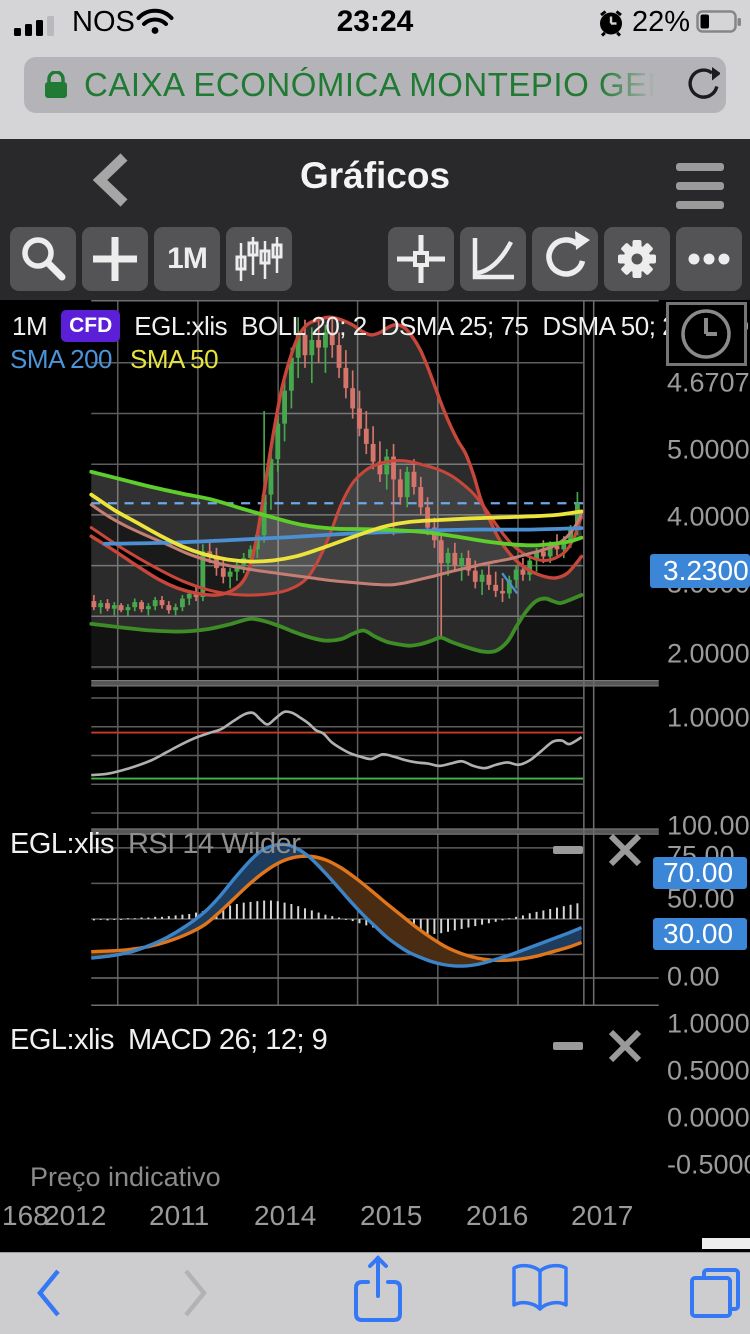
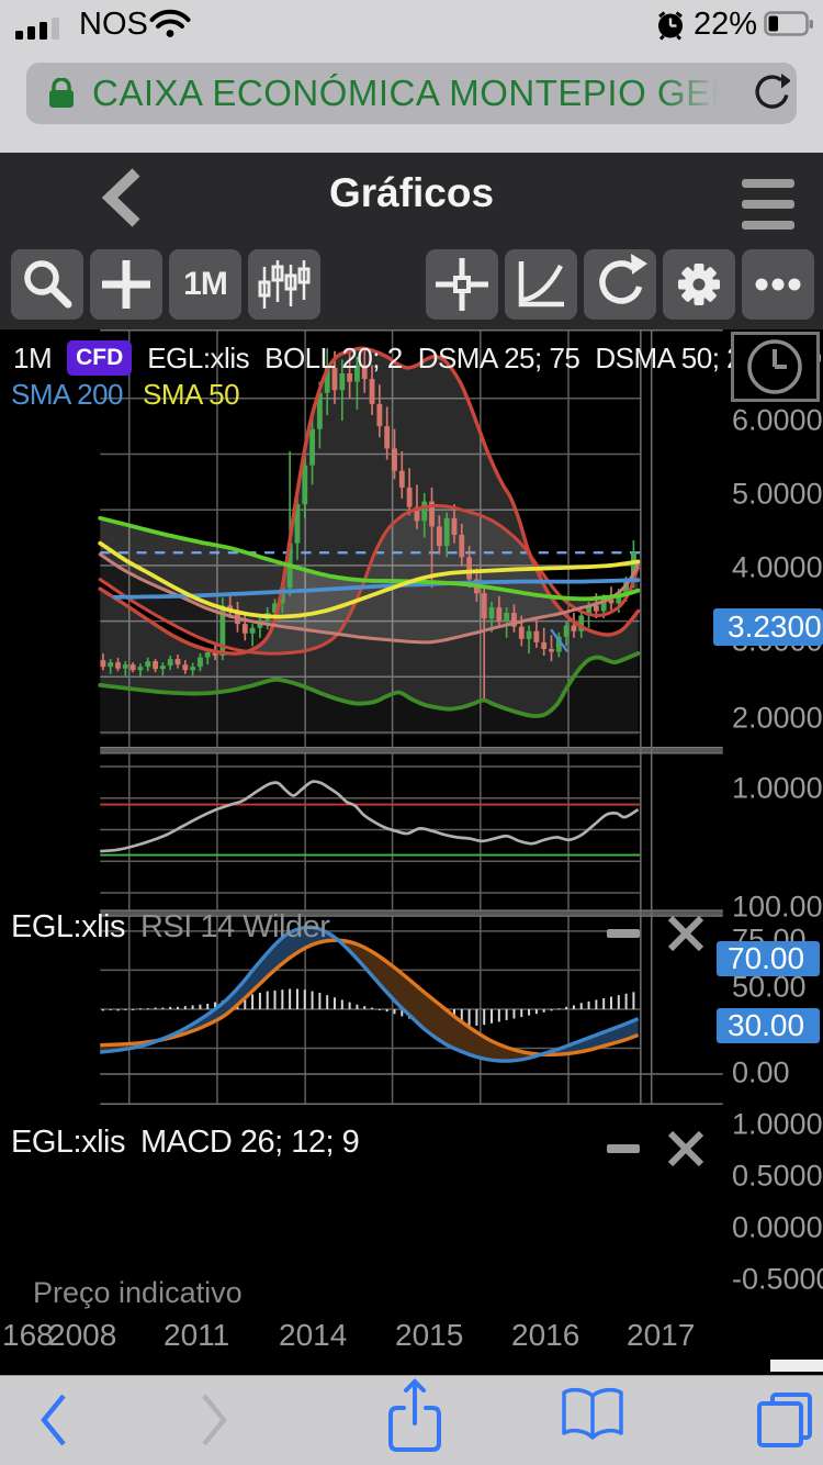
  NOS
- 23:24
  22%
  CAIXA ECONÓMICA MONTEPIO
  Gráficos
  1M
  1M
  CFD
  EGL:xlis
  BOLL 20; 2
  DSMA 25; 75
  DSMA 50;
  SMA 200
  SMA 50
- 4.6707
+ 6.0000
  5.0000
  4.0000
  2.0000
  1.0000
  3.2300
  EGL:xlis
  RSI 14 Wilder
  100.00
  75.00
  50.00
  0.00
  70.00
  30.00
  EGL:xlis
  MACD 26; 12; 9
  1.0000
  0.5000
  0.0000
  -0.500
  Preço indicativo
  168
- 2012
+ 2008
  2011
  2014
  2015
  2016
  2017
